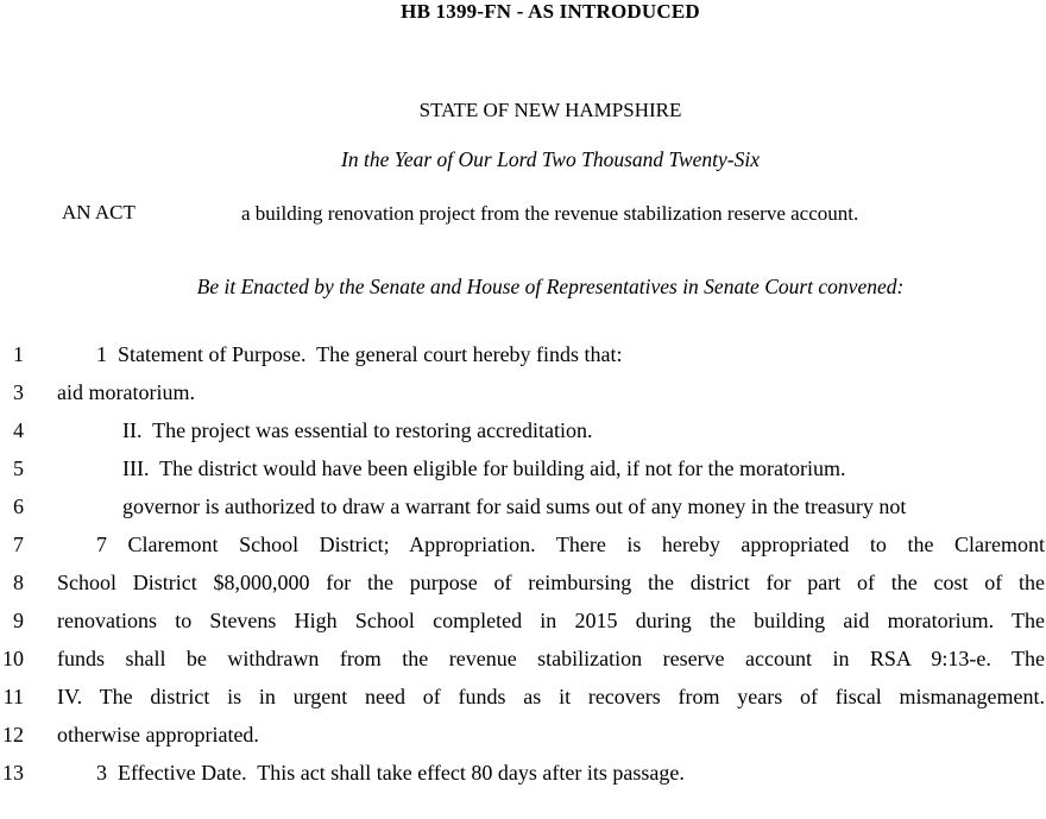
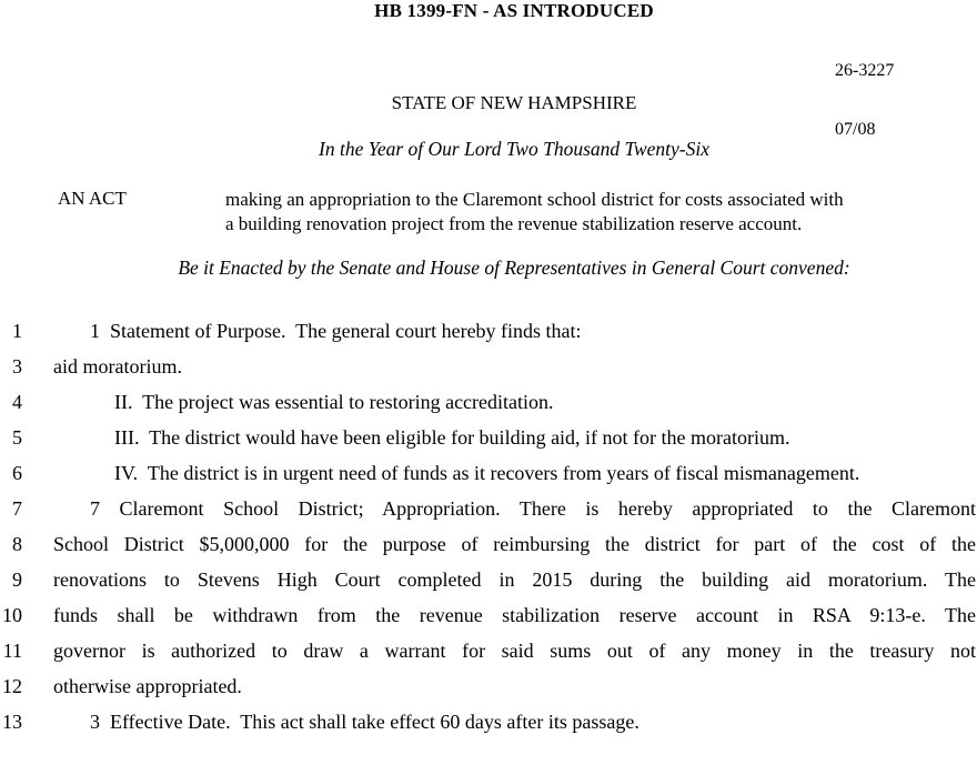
  HB 1399-FN - AS INTRODUCED
+ 26-3227
+ 07/08
  STATE OF NEW HAMPSHIRE
  In the Year of Our Lord Two Thousand Twenty-Six
  AN ACT
+ making an appropriation to the Claremont school district for costs associated with
  a building renovation project from the revenue stabilization reserve account.
- Be it Enacted by the Senate and House of Representatives in Senate Court convened:
+ Be it Enacted by the Senate and House of Representatives in General Court convened:
  1
  1 Statement of Purpose. The general court hereby finds that:
  3
  aid moratorium.
  4
  II. The project was essential to restoring accreditation.
  5
  III. The district would have been eligible for building aid, if not for the moratorium.
  6
- governor is authorized to draw a warrant for said sums out of any money in the treasury not
+ IV. The district is in urgent need of funds as it recovers from years of fiscal mismanagement.
  7
  7 Claremont School District; Appropriation. There is hereby appropriated to the Claremont
  8
- School District $8,000,000 for the purpose of reimbursing the district for part of the cost of the
+ School District $5,000,000 for the purpose of reimbursing the district for part of the cost of the
  9
- renovations to Stevens High School completed in 2015 during the building aid moratorium. The
+ renovations to Stevens High Court completed in 2015 during the building aid moratorium. The
  10
  funds shall be withdrawn from the revenue stabilization reserve account in RSA 9:13-e. The
  11
- IV. The district is in urgent need of funds as it recovers from years of fiscal mismanagement.
+ governor is authorized to draw a warrant for said sums out of any money in the treasury not
  12
  otherwise appropriated.
  13
- 3 Effective Date. This act shall take effect 80 days after its passage.
+ 3 Effective Date. This act shall take effect 60 days after its passage.
